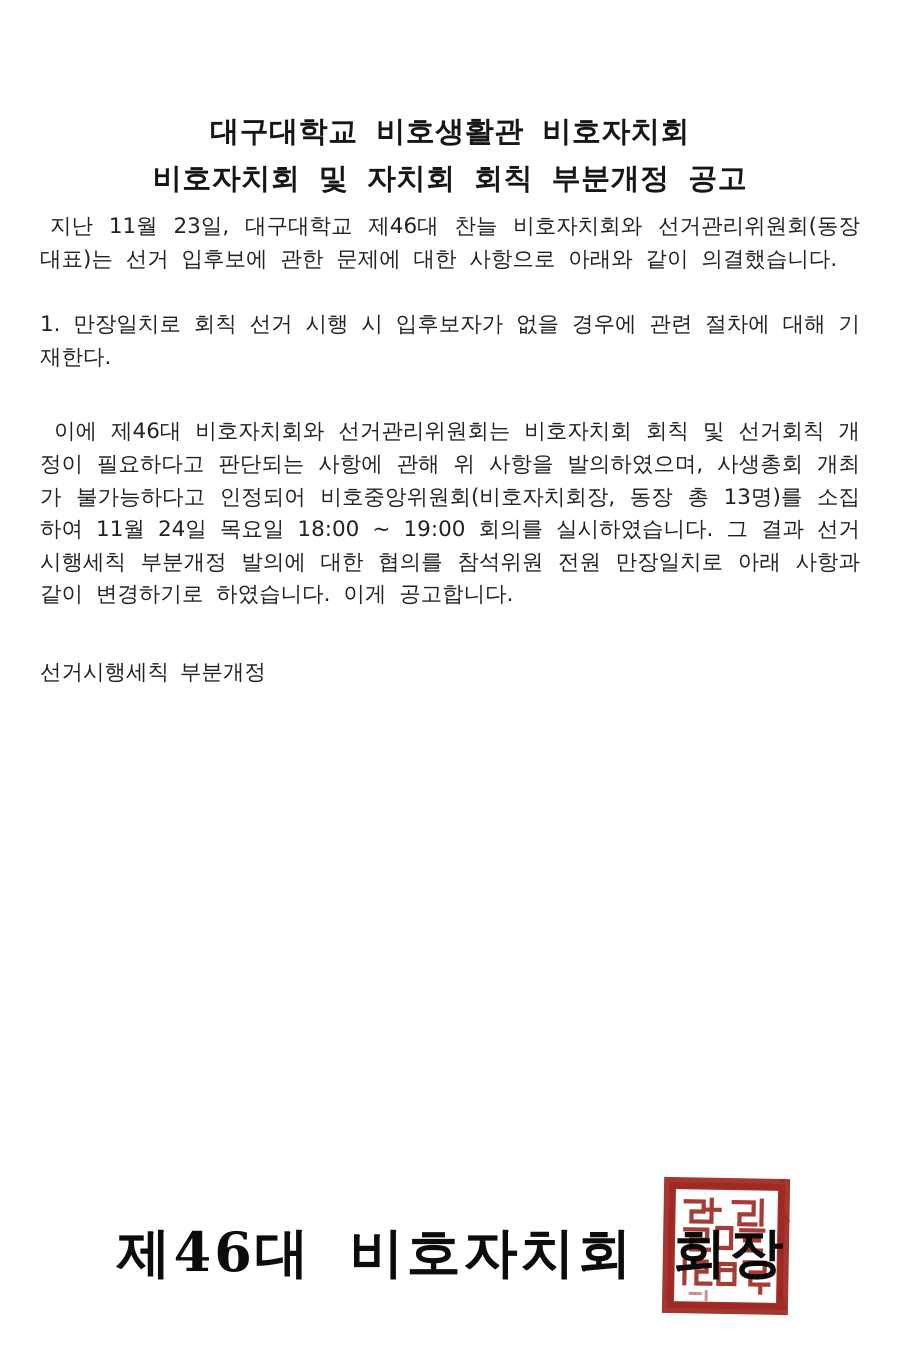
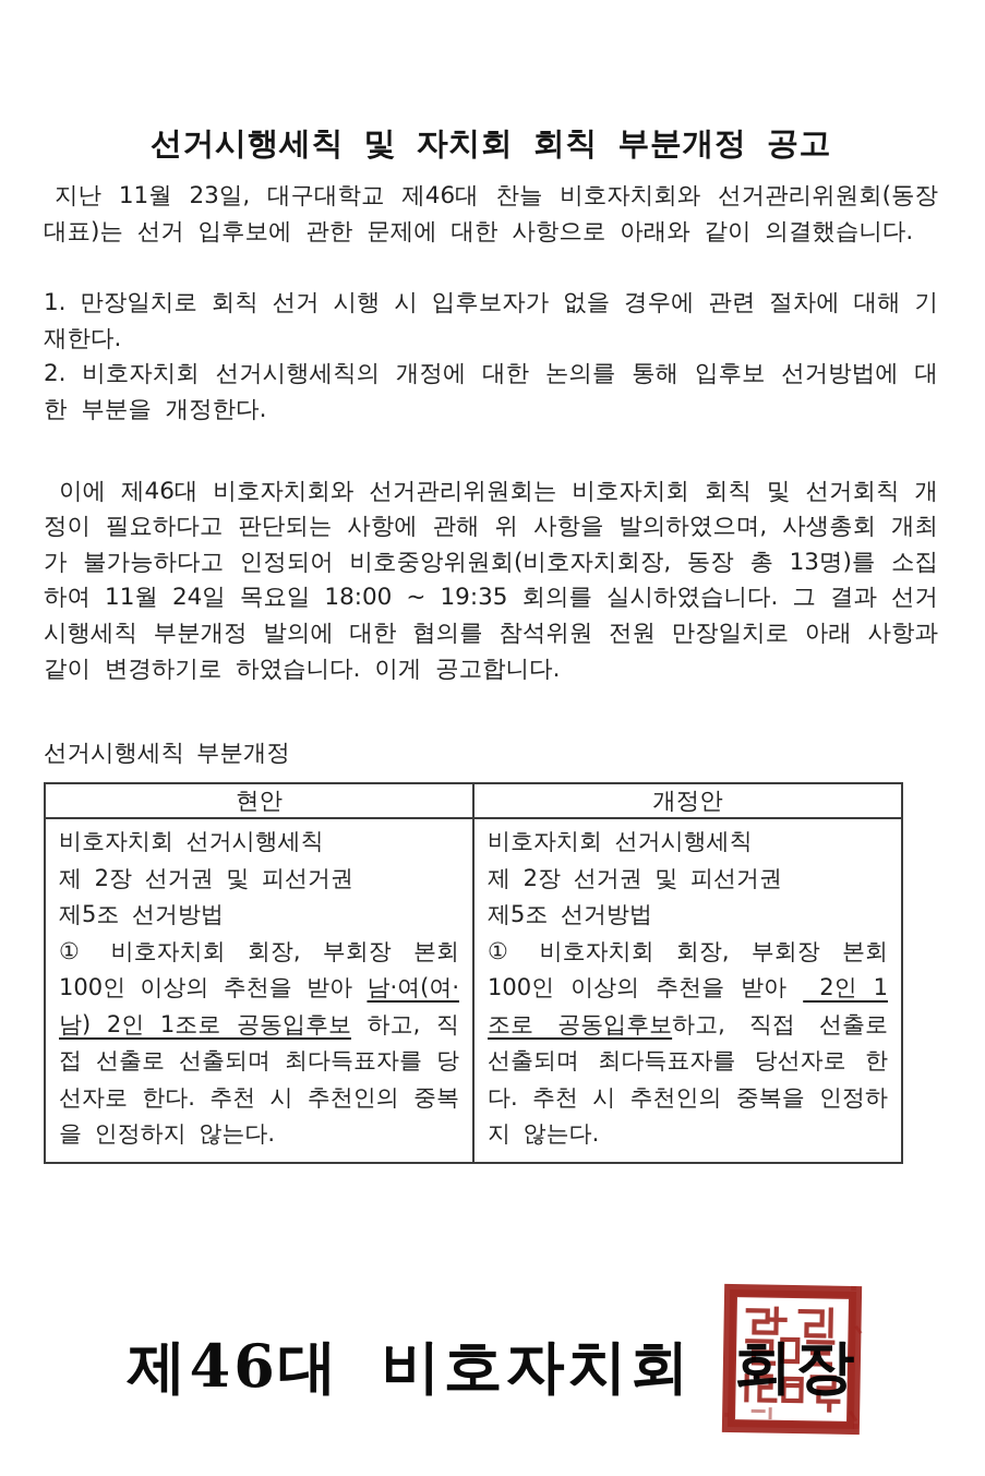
- 대구대학교 비호생활관 비호자치회
- 비호자치회 및 자치회 회칙 부분개정 공고
+ 선거시행세칙 및 자치회 회칙 부분개정 공고
  지난 11월 23일, 대구대학교 제46대 찬늘 비호자치회와 선거관리위원회(동장 대표)는 선거 입후보에 관한 문제에 대한 사항으로 아래와 같이 의결했습니다.
  1. 만장일치로 회칙 선거 시행 시 입후보자가 없을 경우에 관련 절차에 대해 기재한다.
+ 2. 비호자치회 선거시행세칙의 개정에 대한 논의를 통해 입후보 선거방법에 대한 부분을 개정한다.
- 이에 제46대 비호자치회와 선거관리위원회는 비호자치회 회칙 및 선거회칙 개정이 필요하다고 판단되는 사항에 관해 위 사항을 발의하였으며, 사생총회 개최가 불가능하다고 인정되어 비호중앙위원회(비호자치회장, 동장 총 13명)를 소집하여 11월 24일 목요일 18:00 ~ 19:00 회의를 실시하였습니다. 그 결과 선거시행세칙 부분개정 발의에 대한 협의를 참석위원 전원 만장일치로 아래 사항과 같이 변경하기로 하였습니다. 이게 공고합니다.
+ 이에 제46대 비호자치회와 선거관리위원회는 비호자치회 회칙 및 선거회칙 개정이 필요하다고 판단되는 사항에 관해 위 사항을 발의하였으며, 사생총회 개최가 불가능하다고 인정되어 비호중앙위원회(비호자치회장, 동장 총 13명)를 소집하여 11월 24일 목요일 18:00 ~ 19:35 회의를 실시하였습니다. 그 결과 선거시행세칙 부분개정 발의에 대한 협의를 참석위원 전원 만장일치로 아래 사항과 같이 변경하기로 하였습니다. 이게 공고합니다.
  선거시행세칙 부분개정
+ 현안	개정안
+ 비호자치회 선거시행세칙 제 2장 선거권 및 피선거권 제5조 선거방법 ① 비호자치회 회장, 부회장 본회 100인 이상의 추천을 받아 남·여(여·남) 2인 1조로 공동입후보 하고, 직접 선출로 선출되며 최다득표자를 당선자로 한다. 추천 시 추천인의 중복을 인정하지 않는다.	비호자치회 선거시행세칙 제 2장 선거권 및 피선거권 제5조 선거방법 ① 비호자치회 회장, 부회장 본회 100인 이상의 추천을 받아 2인 1조로 공동입후보하고, 직접 선출로 선출되며 최다득표자를 당선자로 한다. 추천 시 추천인의 중복을 인정하지 않는다.
  제46대 비호자치회 회장
